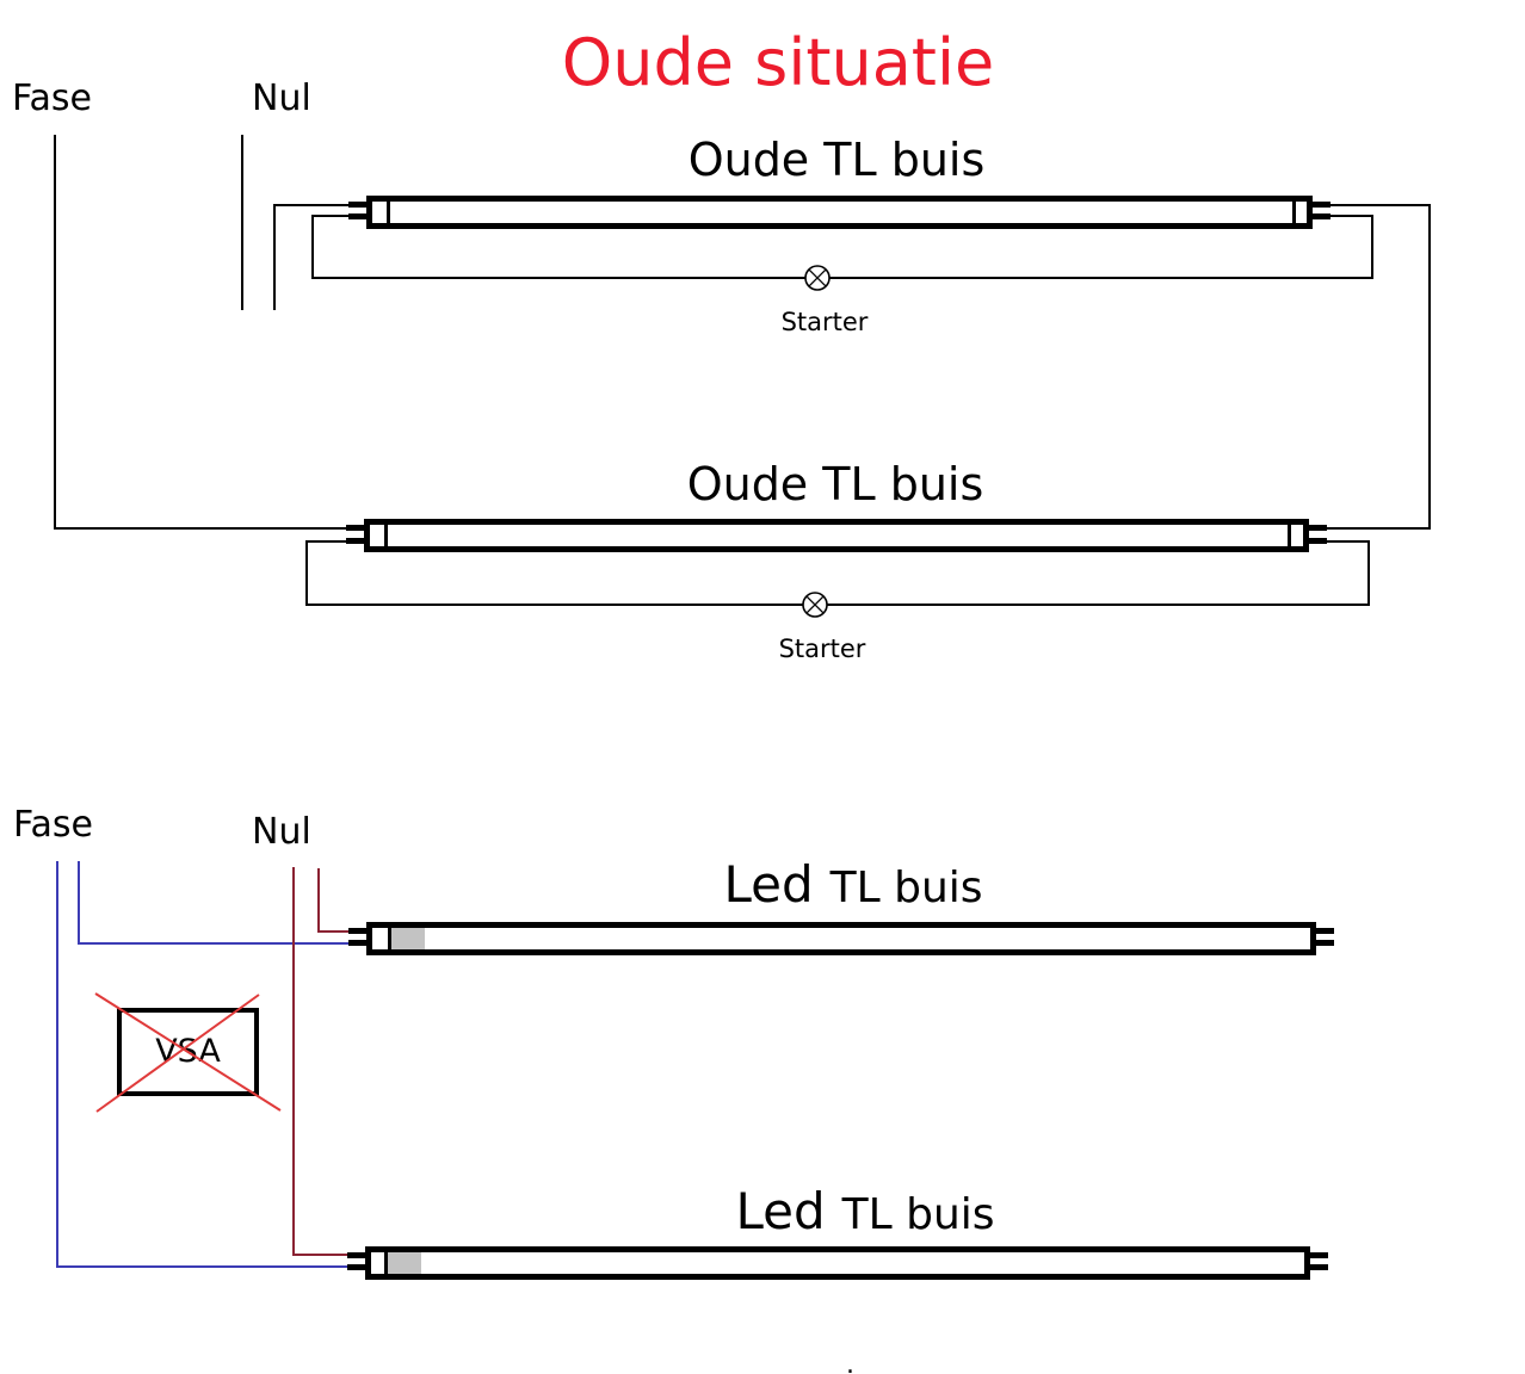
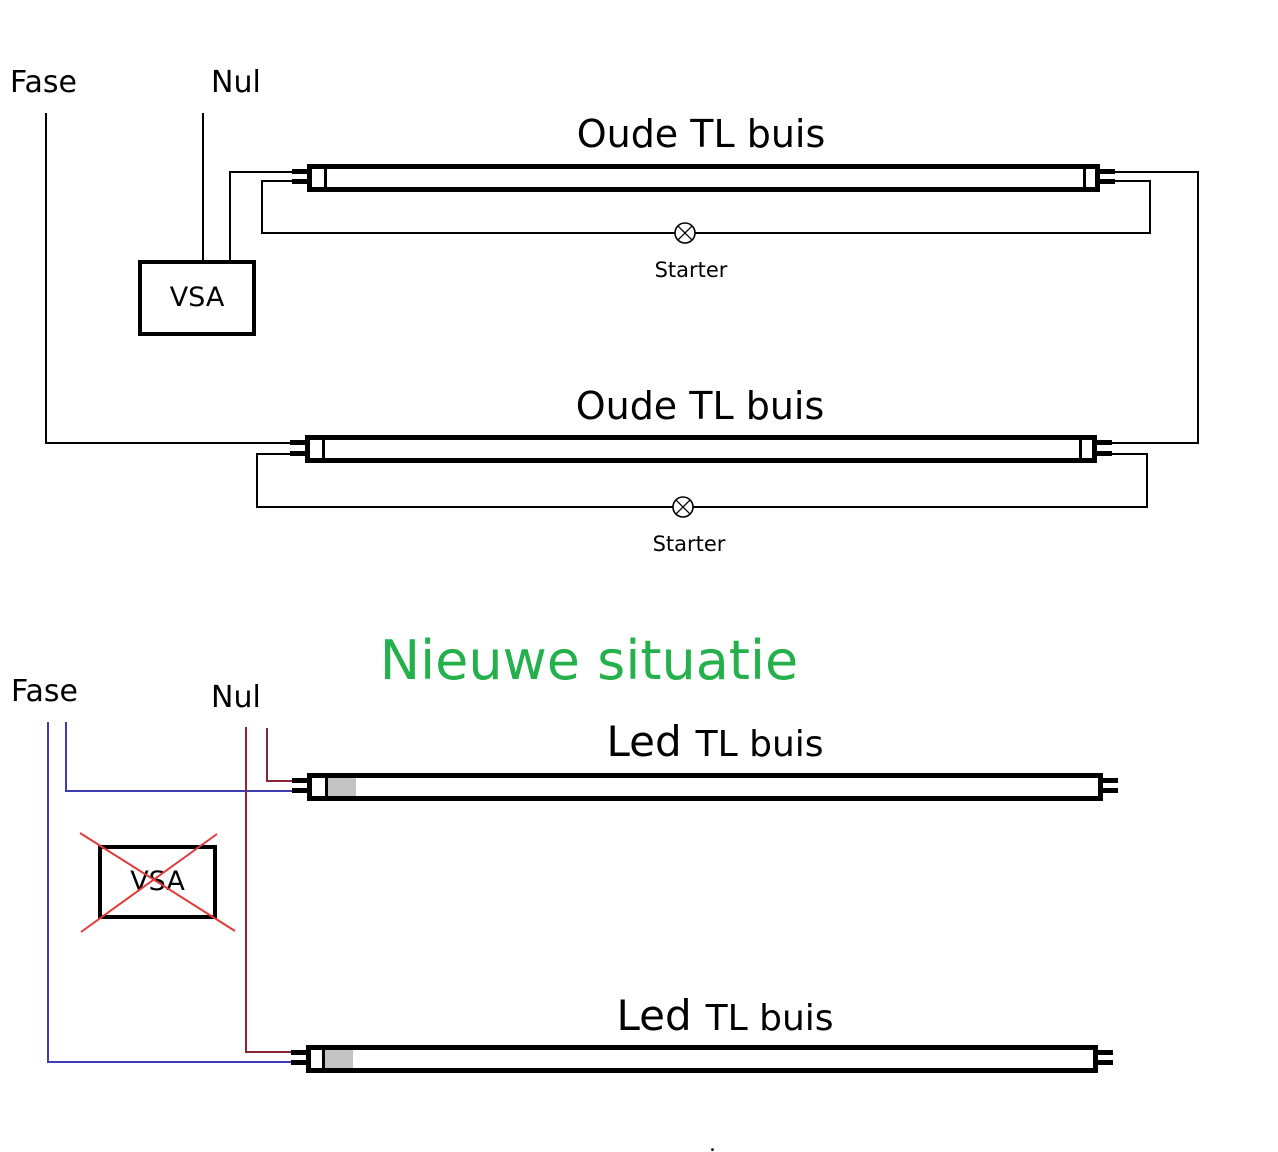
- Oude situatie
  Fase
  Nul
+ VSA
  Oude TL buis
  Starter
  Oude TL buis
  Starter
+ Nieuwe situatie
  Fase
  Nul
  Led
  TL buis
  Led
  TL buis
  .
